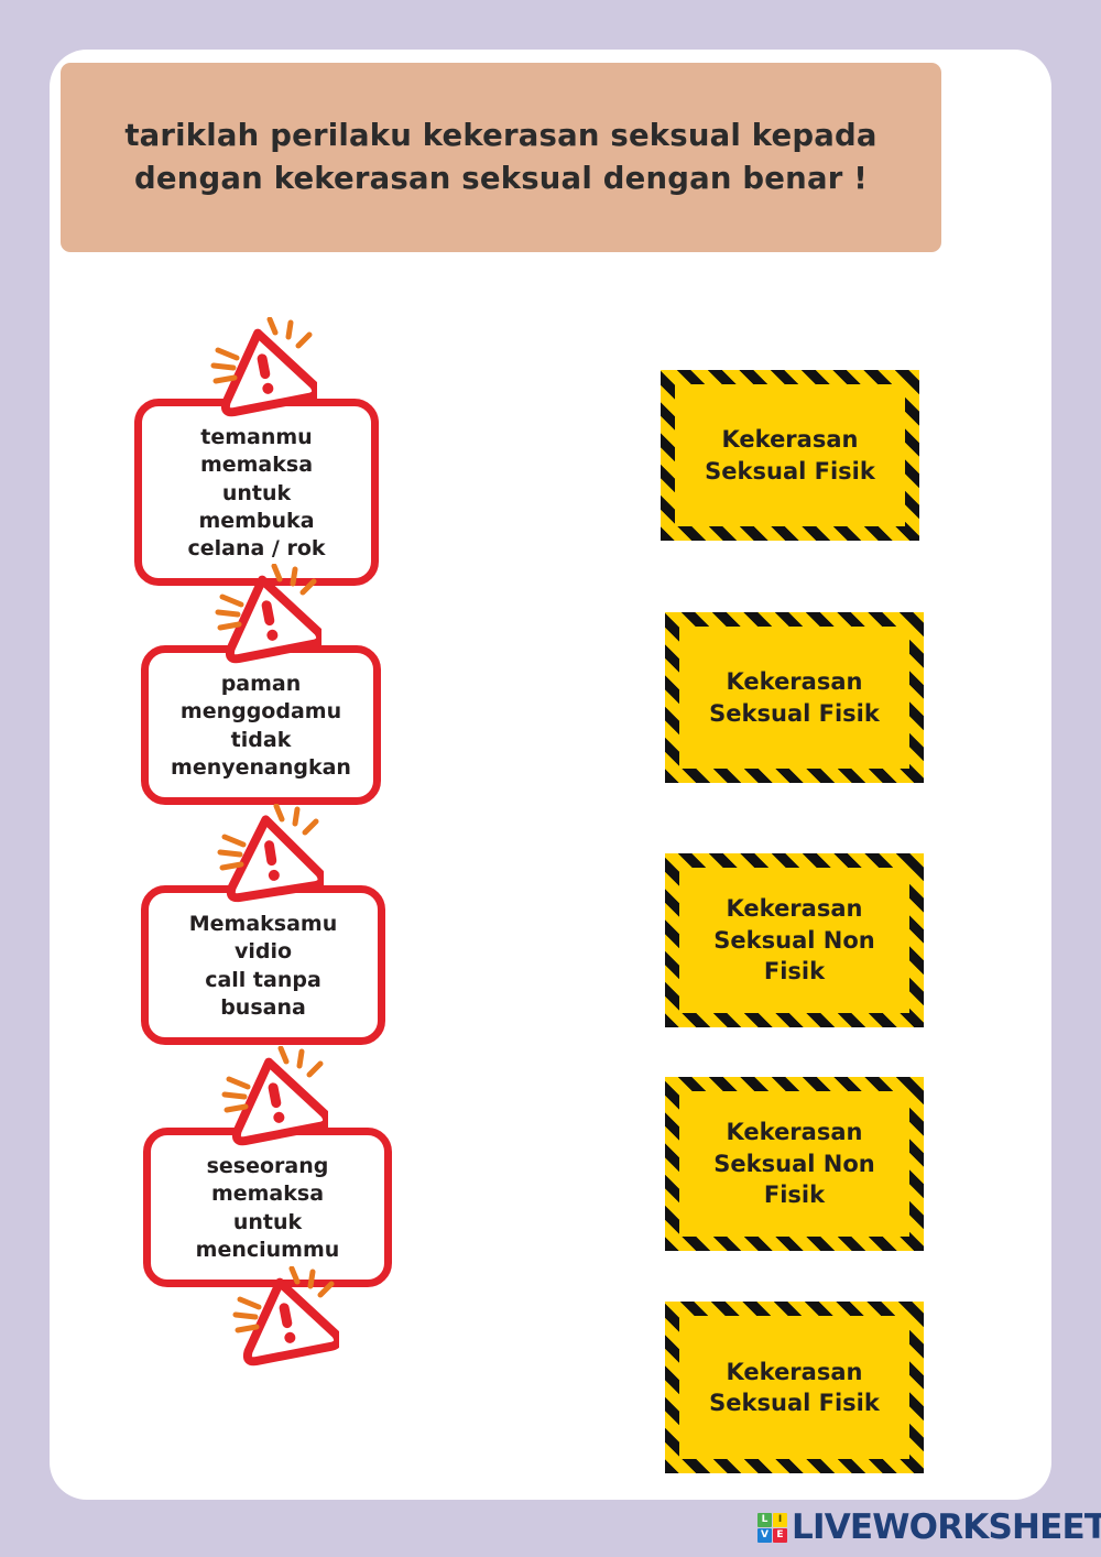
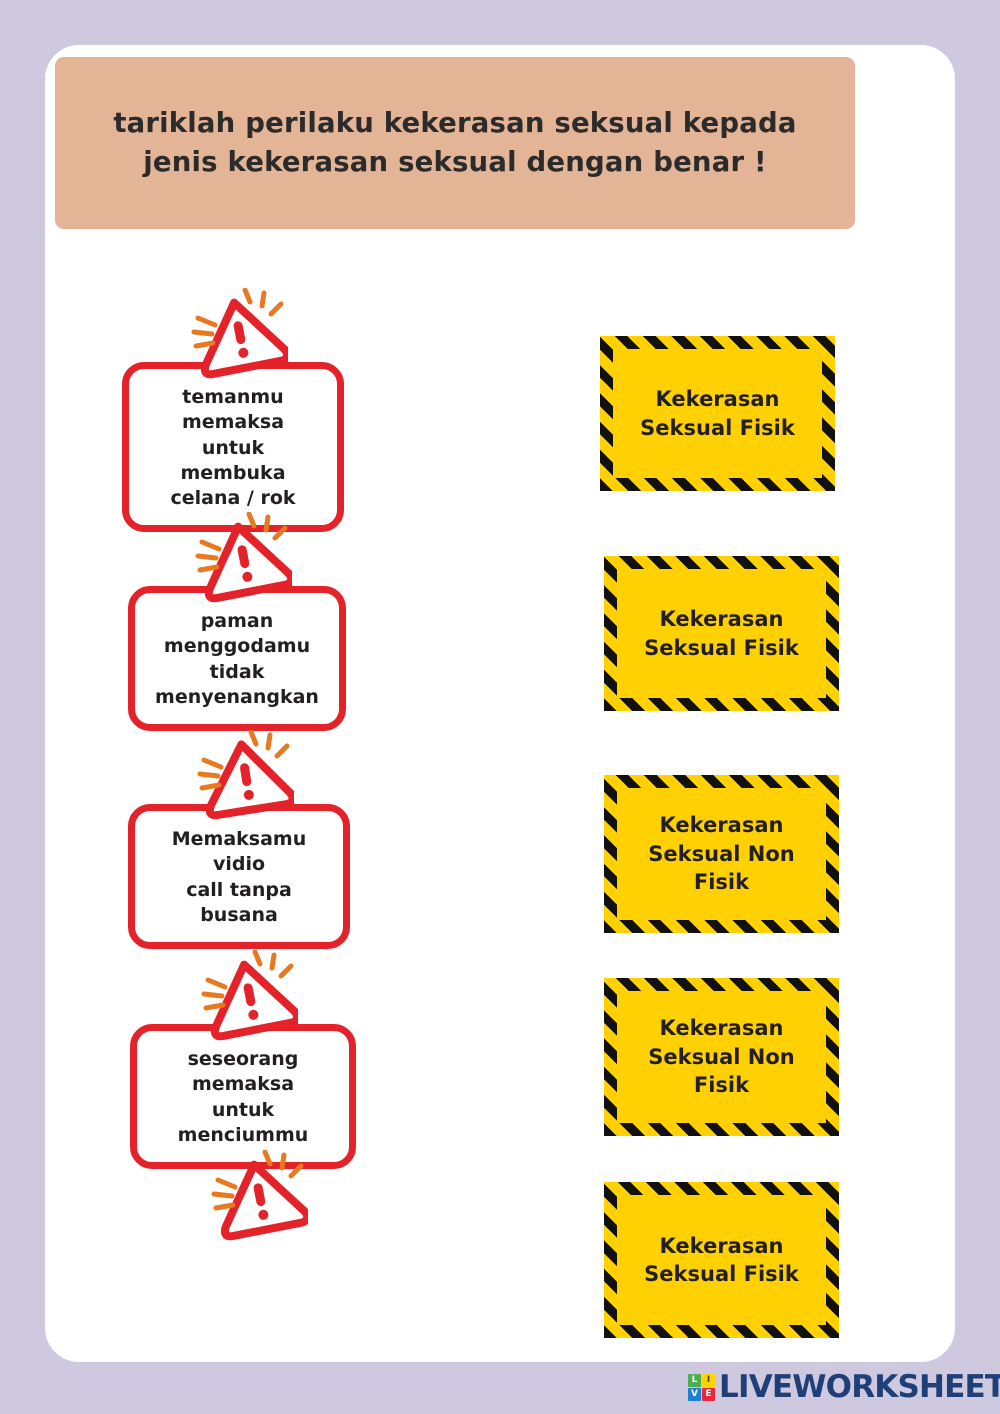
- tariklah perilaku kekerasan seksual kepada dengan kekerasan seksual dengan benar !
+ tariklah perilaku kekerasan seksual kepada jenis kekerasan seksual dengan benar !
  temanmu memaksa
  untuk membuka
  celana / rok
  Kekerasan
  Seksual Fisik
  paman
  menggodamu tidak
  menyenangkan
  Kekerasan
  Seksual Fisik
  Memaksamu vidio
  call tanpa busana
  Kekerasan
  Seksual Non
  Fisik
  seseorang memaksa
  untuk menciummu
  Kekerasan
  Seksual Non
  Fisik
  Kekerasan
  Seksual Fisik
  L
  I
  V
  E
  LIVEWORKSHEET
